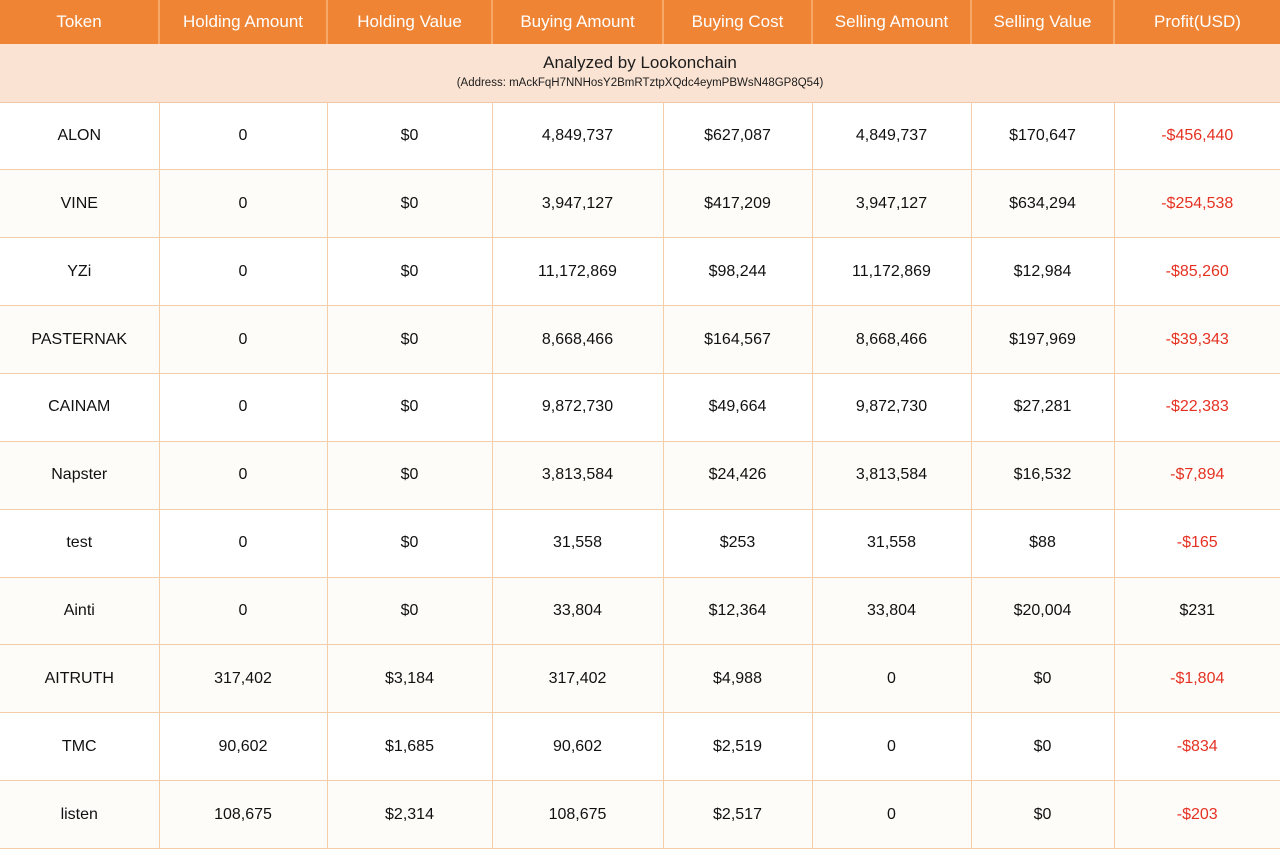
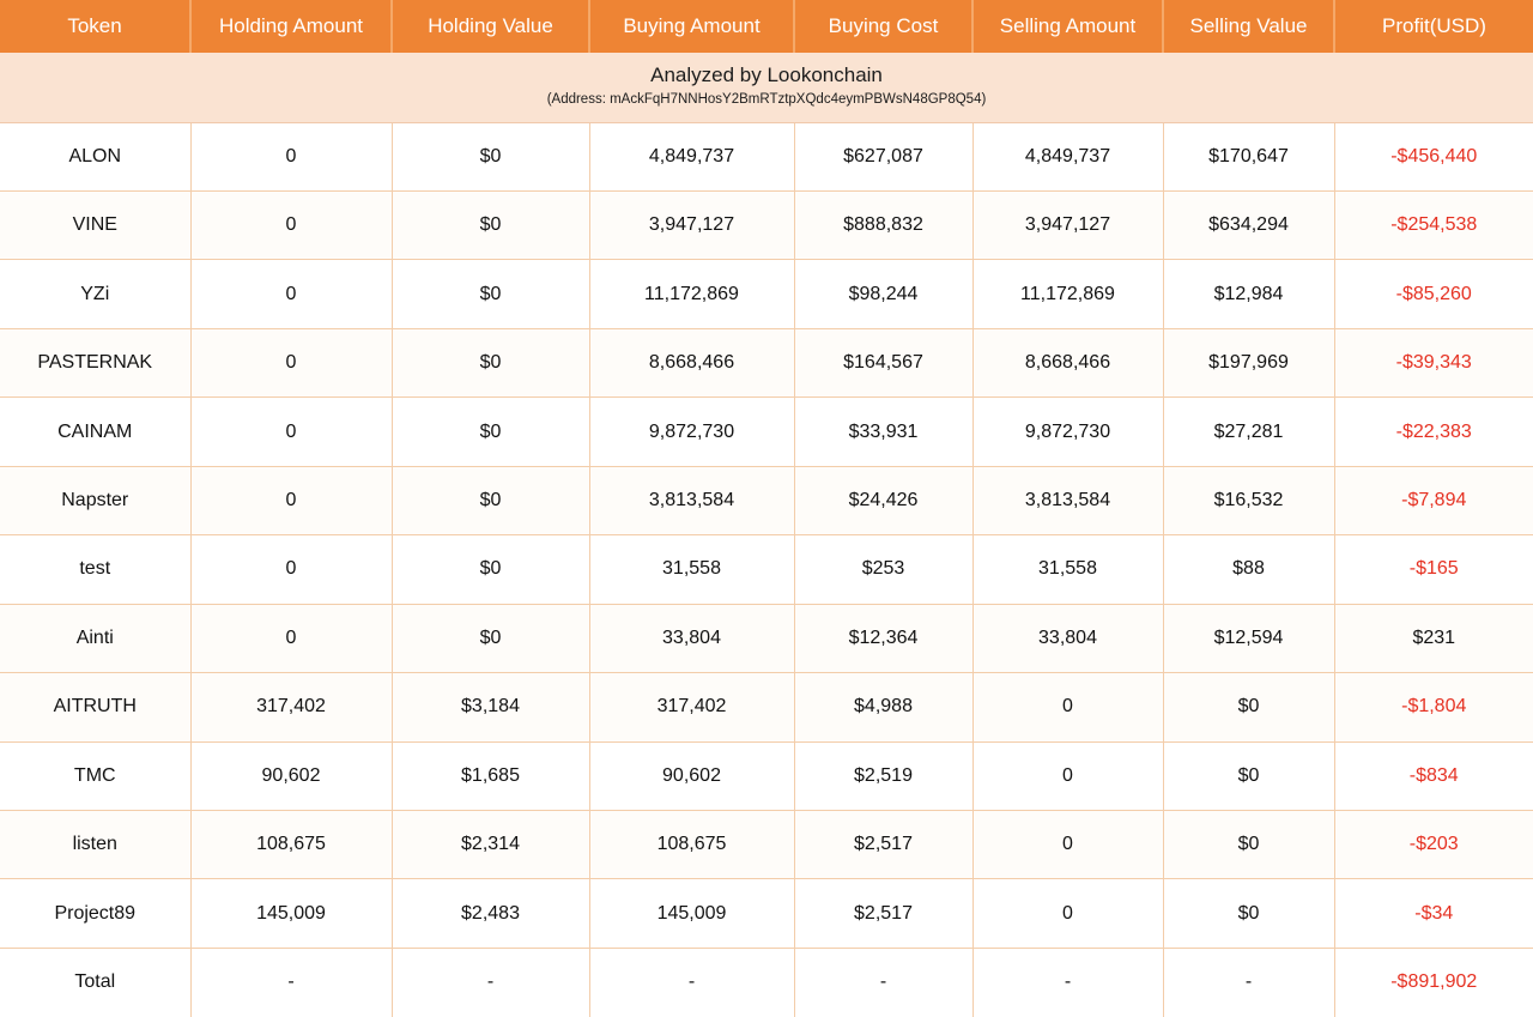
  Token	Holding Amount	Holding Value	Buying Amount	Buying Cost	Selling Amount	Selling Value	Profit(USD)
  Analyzed by Lookonchain (Address: mAckFqH7NNHosY2BmRTztpXQdc4eymPBWsN48GP8Q54)
  ALON	0	$0	4,849,737	$627,087	4,849,737	$170,647	-$456,440
- VINE	0	$0	3,947,127	$417,209	3,947,127	$634,294	-$254,538
+ VINE	0	$0	3,947,127	$888,832	3,947,127	$634,294	-$254,538
  YZi	0	$0	11,172,869	$98,244	11,172,869	$12,984	-$85,260
  PASTERNAK	0	$0	8,668,466	$164,567	8,668,466	$197,969	-$39,343
- CAINAM	0	$0	9,872,730	$49,664	9,872,730	$27,281	-$22,383
+ CAINAM	0	$0	9,872,730	$33,931	9,872,730	$27,281	-$22,383
  Napster	0	$0	3,813,584	$24,426	3,813,584	$16,532	-$7,894
  test	0	$0	31,558	$253	31,558	$88	-$165
- Ainti	0	$0	33,804	$12,364	33,804	$20,004	$231
+ Ainti	0	$0	33,804	$12,364	33,804	$12,594	$231
  AITRUTH	317,402	$3,184	317,402	$4,988	0	$0	-$1,804
  TMC	90,602	$1,685	90,602	$2,519	0	$0	-$834
  listen	108,675	$2,314	108,675	$2,517	0	$0	-$203
+ Project89	145,009	$2,483	145,009	$2,517	0	$0	-$34
+ Total	-	-	-	-	-	-	-$891,902
